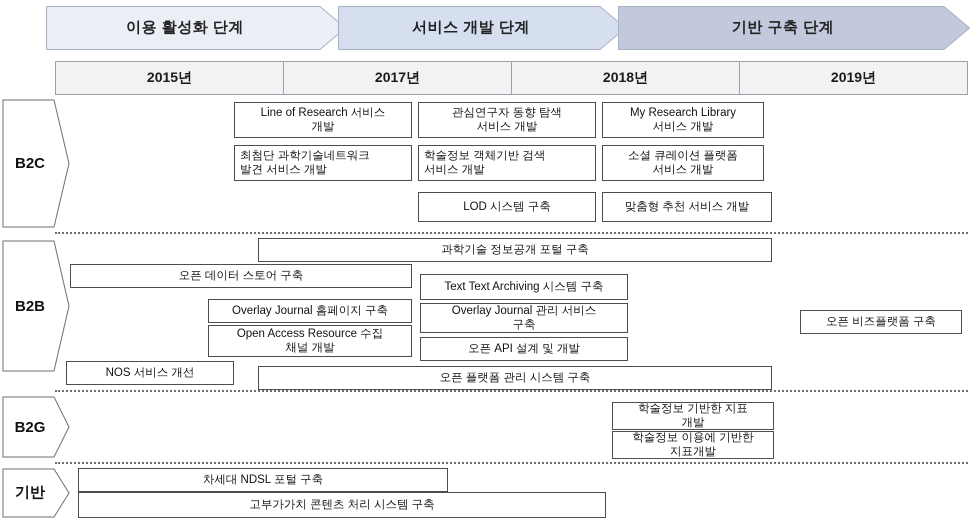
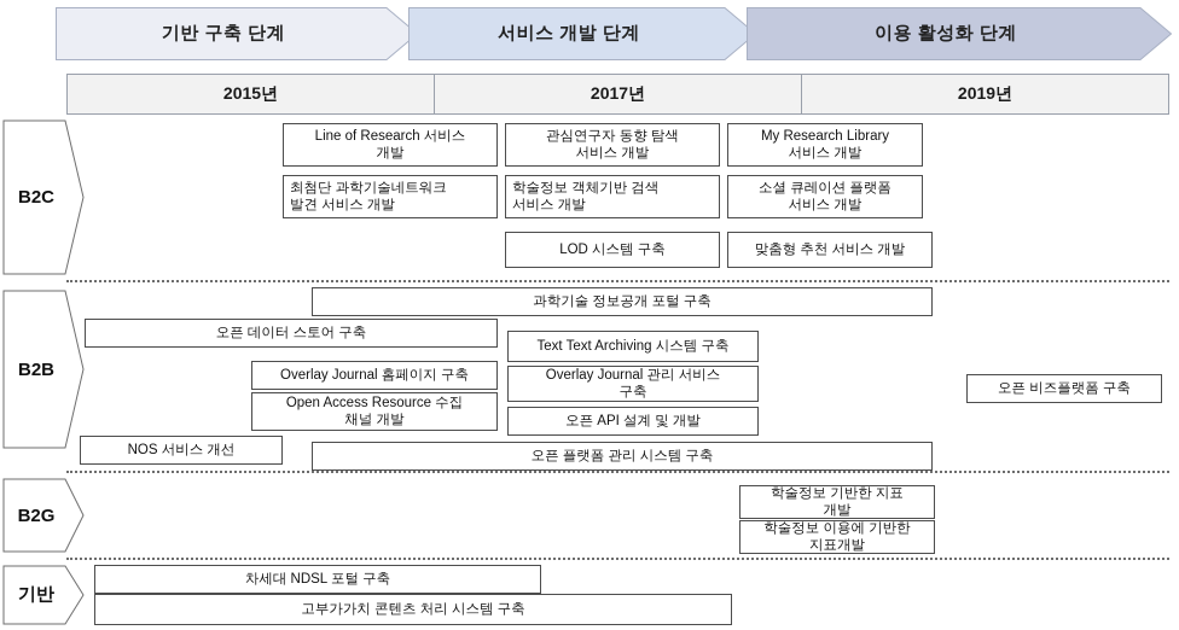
- 이용 활성화 단계
+ 기반 구축 단계
  서비스 개발 단계
- 기반 구축 단계
+ 이용 활성화 단계
  2015년
  2017년
- 2018년
  2019년
  B2C
  Line of Research 서비스
  개발
  최첨단 과학기술네트워크
  발견 서비스 개발
  관심연구자 동향 탐색
  서비스 개발
  학술정보 객체기반 검색
  서비스 개발
  LOD 시스템 구축
  My Research Library
  서비스 개발
  소셜 큐레이션 플랫폼
  서비스 개발
  맞춤형 추천 서비스 개발
  B2B
  과학기술 정보공개 포털 구축
  오픈 데이터 스토어 구축
  Text Text Archiving 시스템 구축
  Overlay Journal 홈페이지 구축
  Overlay Journal 관리 서비스
  구축
  Open Access Resource 수집
  채널 개발
  오픈 API 설계 및 개발
  NOS 서비스 개선
  오픈 플랫폼 관리 시스템 구축
  오픈 비즈플랫폼 구축
  B2G
  학술정보 기반한 지표
  개발
  학술정보 이용에 기반한
  지표개발
  기반
  차세대 NDSL 포털 구축
  고부가가치 콘텐츠 처리 시스템 구축
